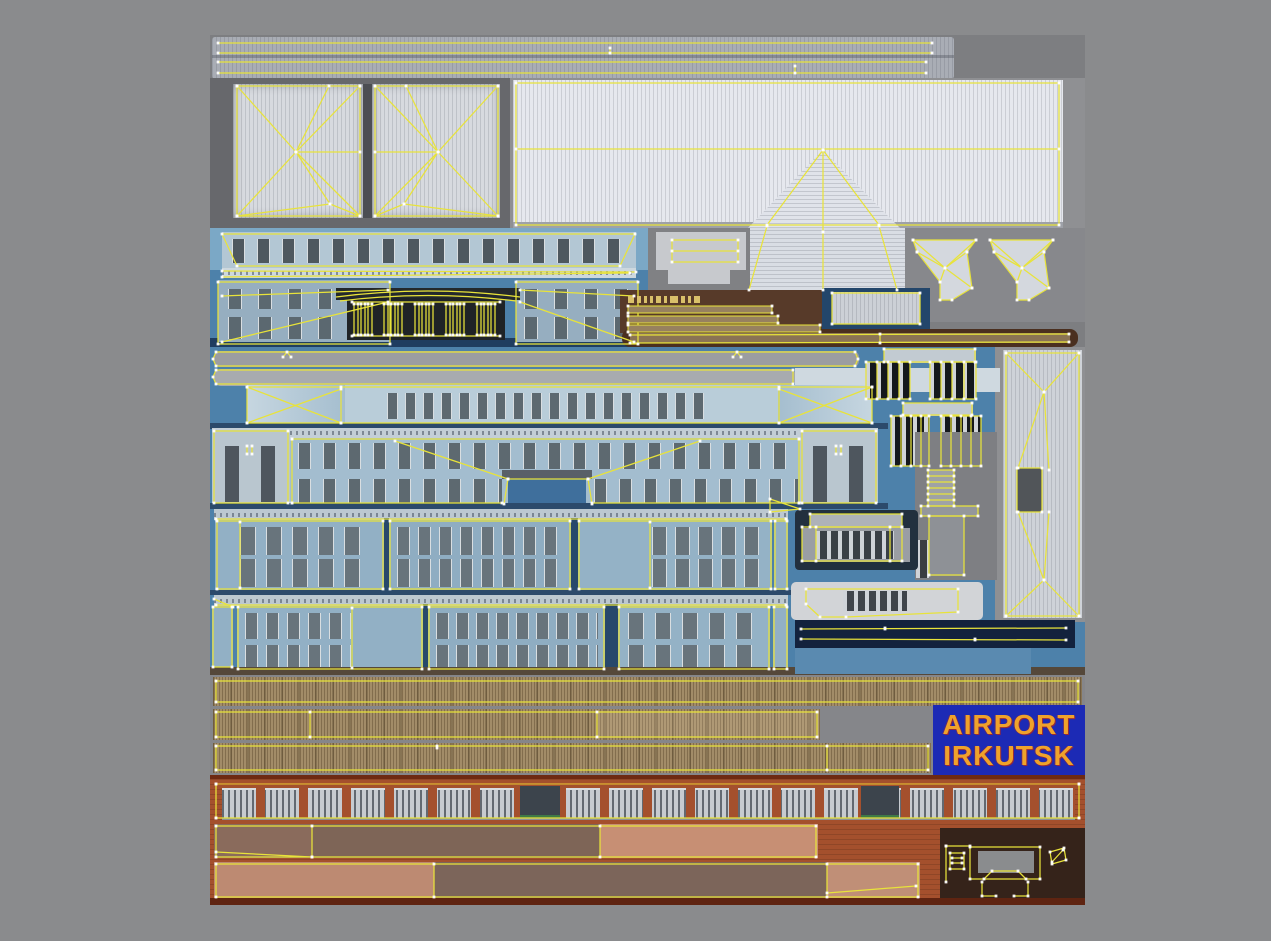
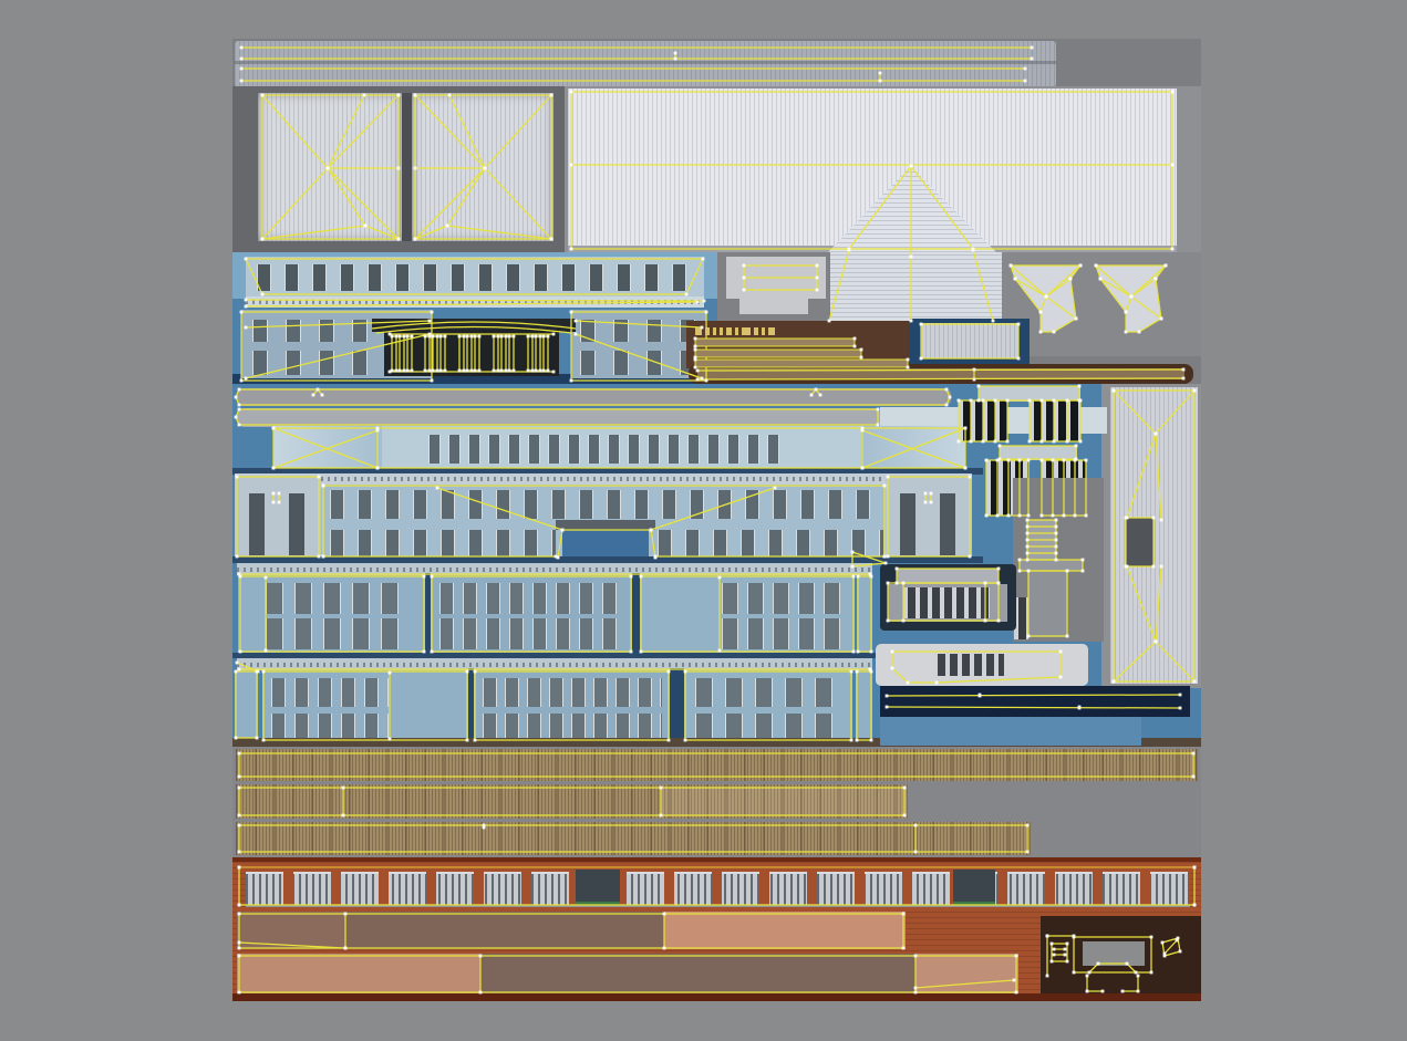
- AIRPORT
- IRKUTSK
